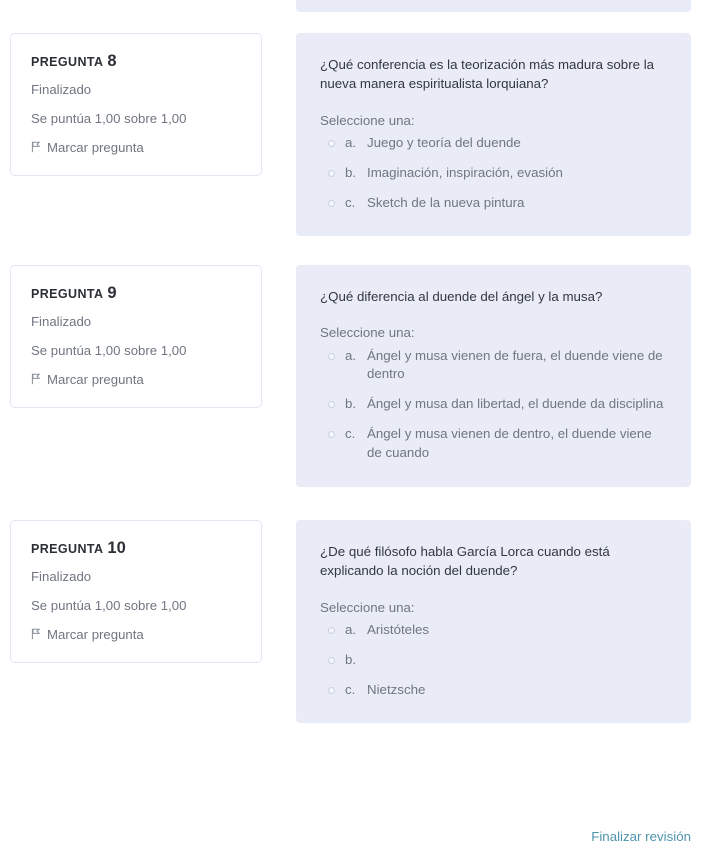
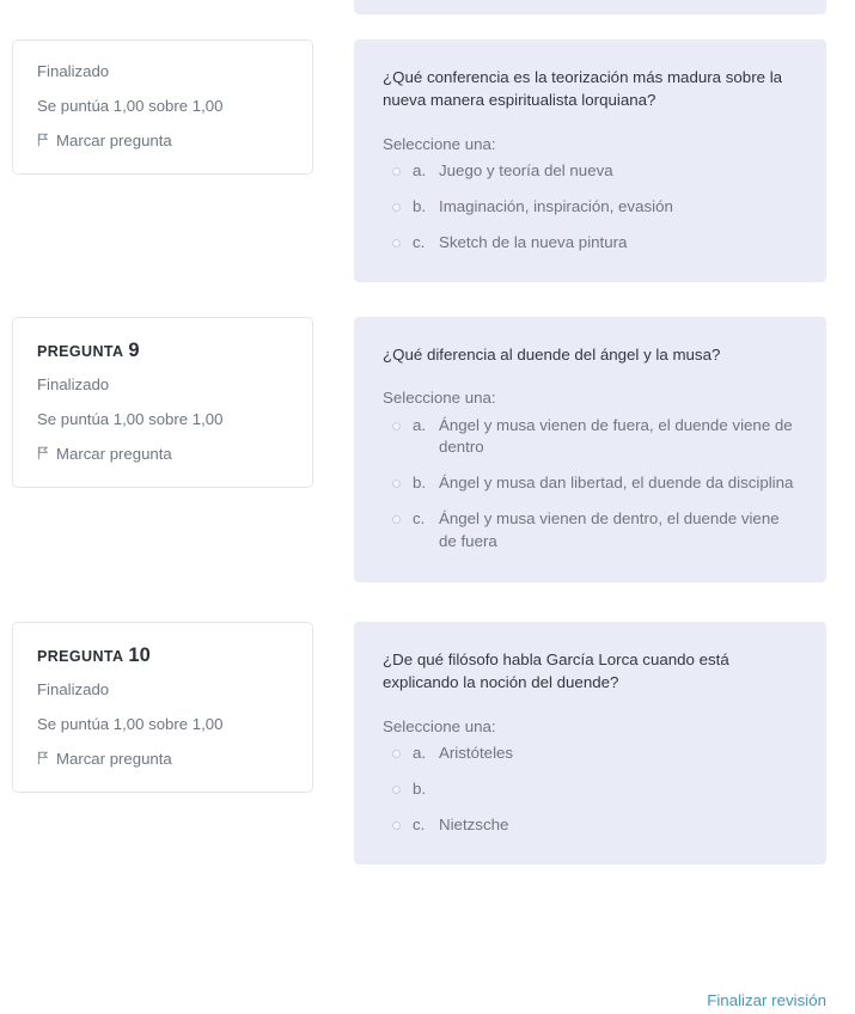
- PREGUNTA 8
  Finalizado
  Se puntúa 1,00 sobre 1,00
  Marcar pregunta
  ¿Qué conferencia es la teorización más madura sobre la nueva manera espiritualista lorquiana?
  Seleccione una:
  a.
- Juego y teoría del duende
+ Juego y teoría del nueva
  b.
  Imaginación, inspiración, evasión
  c.
  Sketch de la nueva pintura
  PREGUNTA 9
  Finalizado
  Se puntúa 1,00 sobre 1,00
  Marcar pregunta
  ¿Qué diferencia al duende del ángel y la musa?
  Seleccione una:
  a.
  Ángel y musa vienen de fuera, el duende viene de dentro
  b.
  Ángel y musa dan libertad, el duende da disciplina
  c.
- Ángel y musa vienen de dentro, el duende viene de cuando
+ Ángel y musa vienen de dentro, el duende viene de fuera
  PREGUNTA 10
  Finalizado
  Se puntúa 1,00 sobre 1,00
  Marcar pregunta
  ¿De qué filósofo habla García Lorca cuando está explicando la noción del duende?
  Seleccione una:
  a.
  Aristóteles
  b.
  c.
  Nietzsche
  Finalizar revisión
